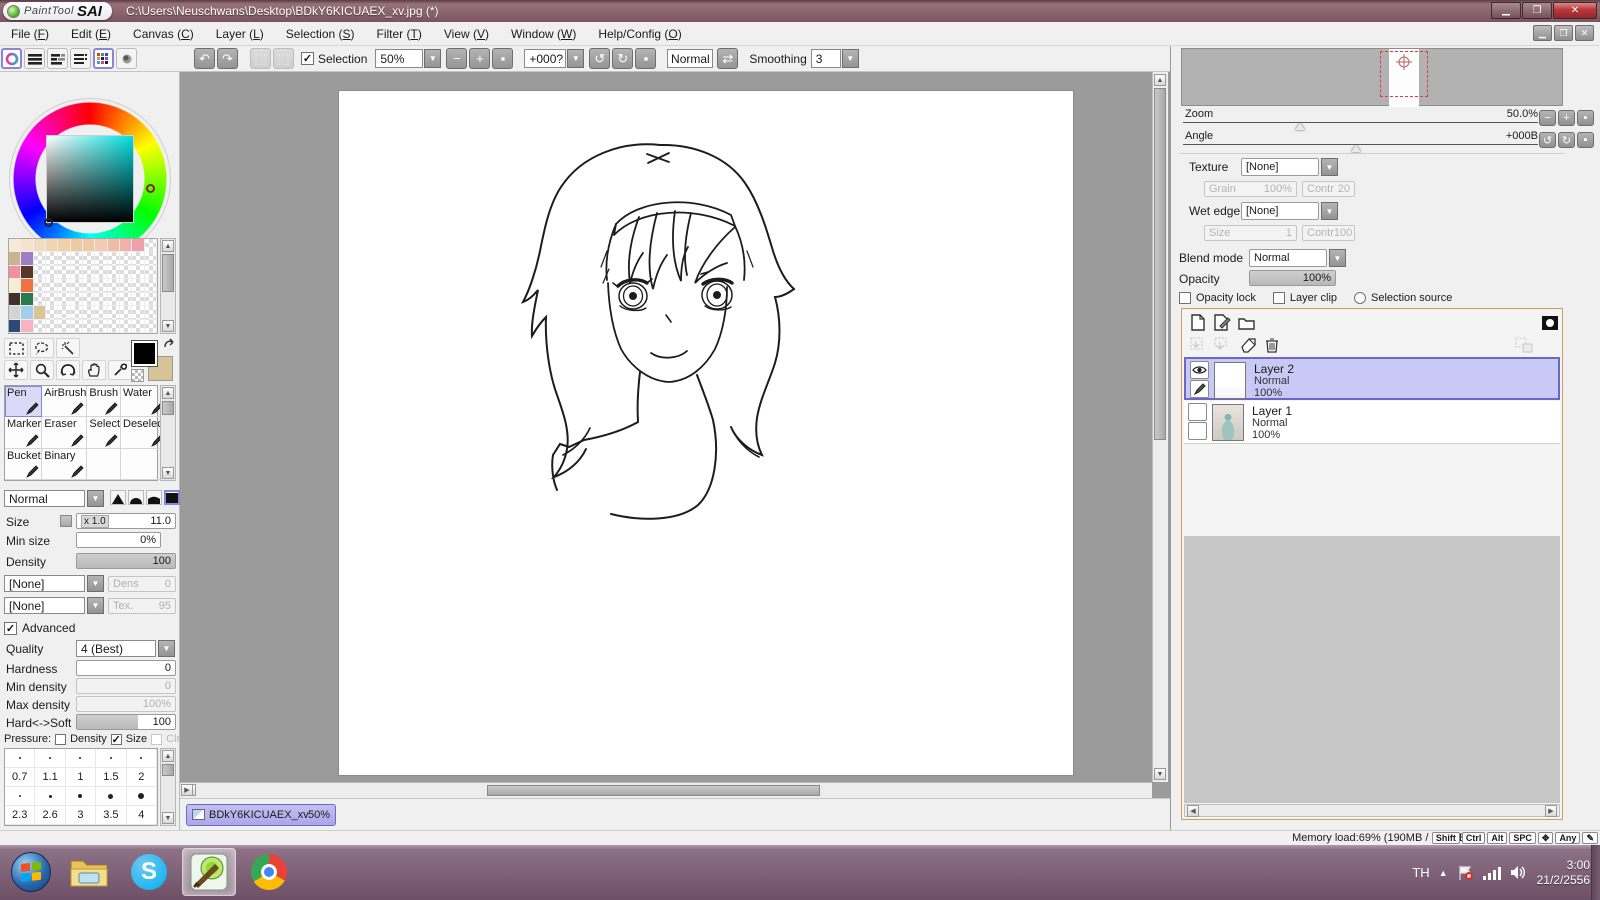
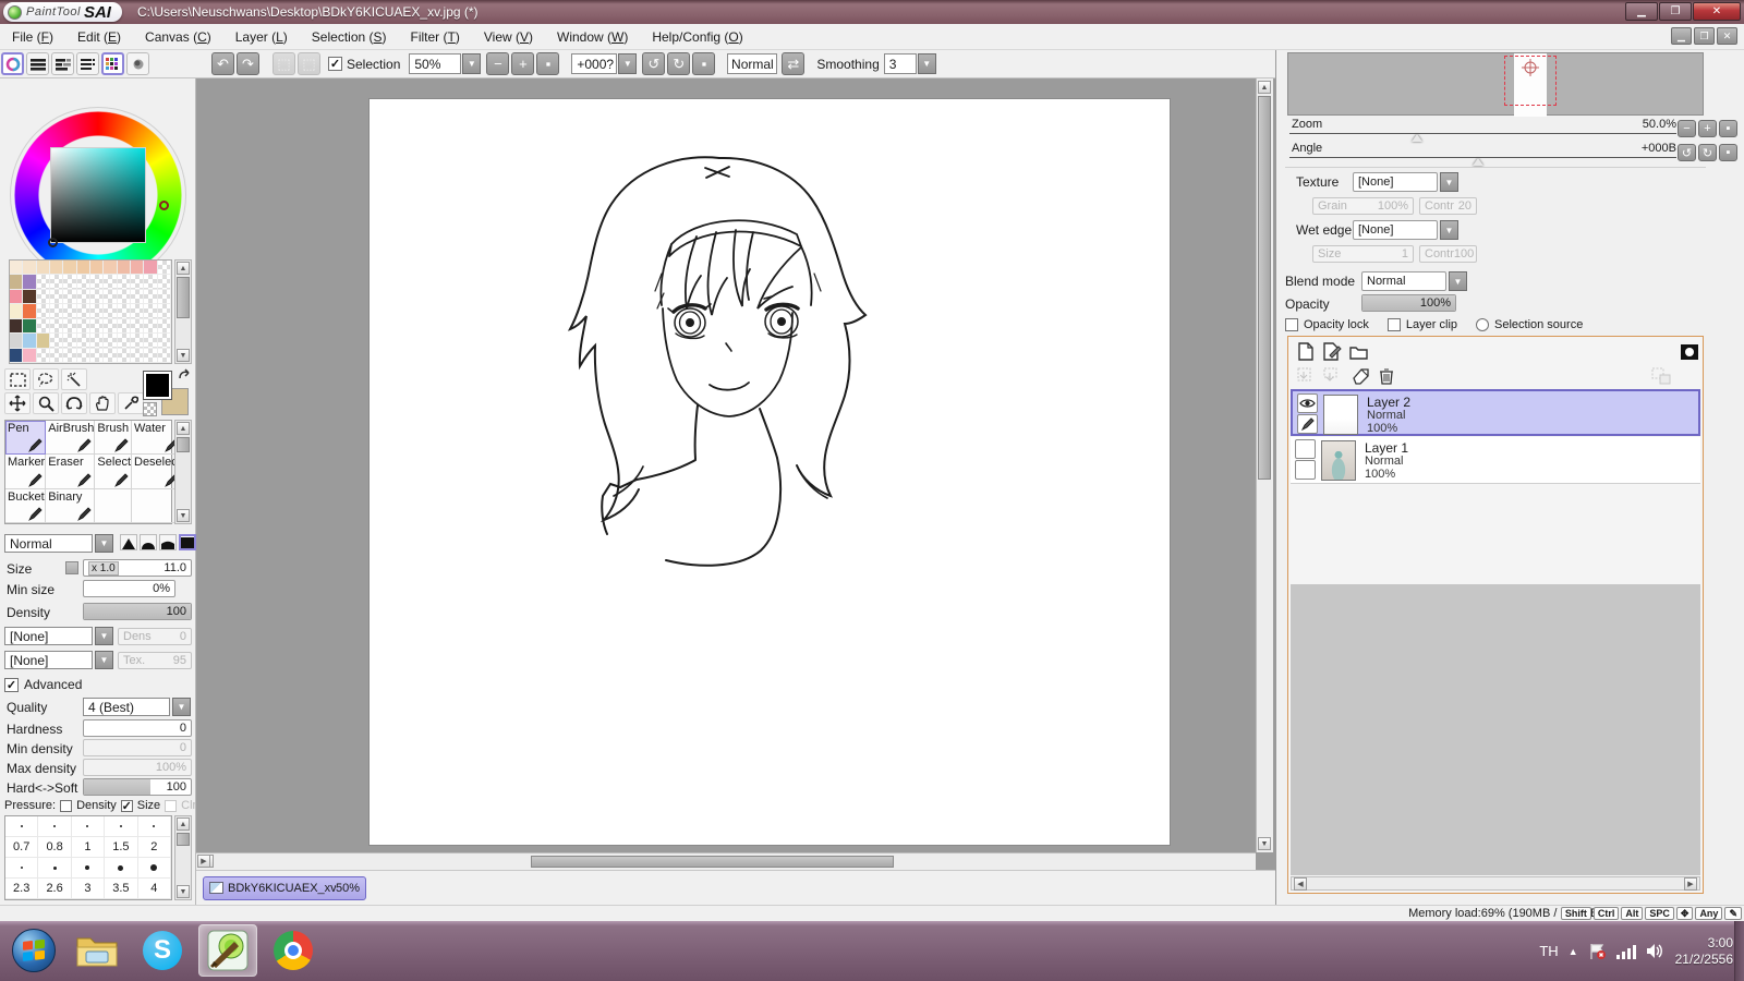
  PaintTool
  SAI
  C:\Users\Neuschwans\Desktop\BDkY6KICUAEX_xv.jpg (*)
  ▁
  ❐
  ✕
  File (F)
  Edit (E)
  Canvas (C)
  Layer (L)
  Selection (S)
  Filter (T)
  View (V)
  Window (W)
  Help/Config (O)
  ▁
  ❐
  ✕
  ↶
  ↷
  ✓
  Selection
  50%
  ▼
  −
  +
  ▪
  +000?
  ▼
  ↺
  ↻
  ▪
  Normal
  ⇄
  Smoothing
  3
  ▼
  Pen
  AirBrush
  Brush
  Water
  Marker
  Eraser
  Select
  Desele
  Bucket
  Binary
  Normal
  ▼
  Size
  x 1.0
  11.0
  Min size
  0%
  Density
  100
  [None]
  ▼
  Dens
  0
  [None]
  ▼
  Tex.
  95
  ✓
  Advanced
  Quality
  4 (Best)
  ▼
  Hardness
  0
  Min density
  0
  Max density
  100%
  Hard<->Soft
  100
  Pressure:
  Density
  ✓
  Size
  Clr
  0.7
- 1.1
+ 0.8
  1
  1.5
  2
  2.3
  2.6
  3
  3.5
  4
  BDkY6KICUAEX_xv
  50%
  Zoom
  50.0%
  −
  +
  ▪
  Angle
  +000B
  ↺
  ↻
  ▪
  Texture
  [None]
  ▼
  Grain
  100%
  Contr
  20
  Wet edge
  [None]
  ▼
  Size
  1
  Contr
  100
  Blend mode
  Normal
  ▼
  Opacity
  100%
  Opacity lock
  Layer clip
  Selection source
  Layer 2
  Normal
  100%
  Layer 1
  Normal
  100%
  Memory load:69% (190MB /
  Shift
  Ctrl
  Alt
  SPC
  ✥
  Any
  ✎
  S
  TH
  ▲
  3:00
  21/2/2556
